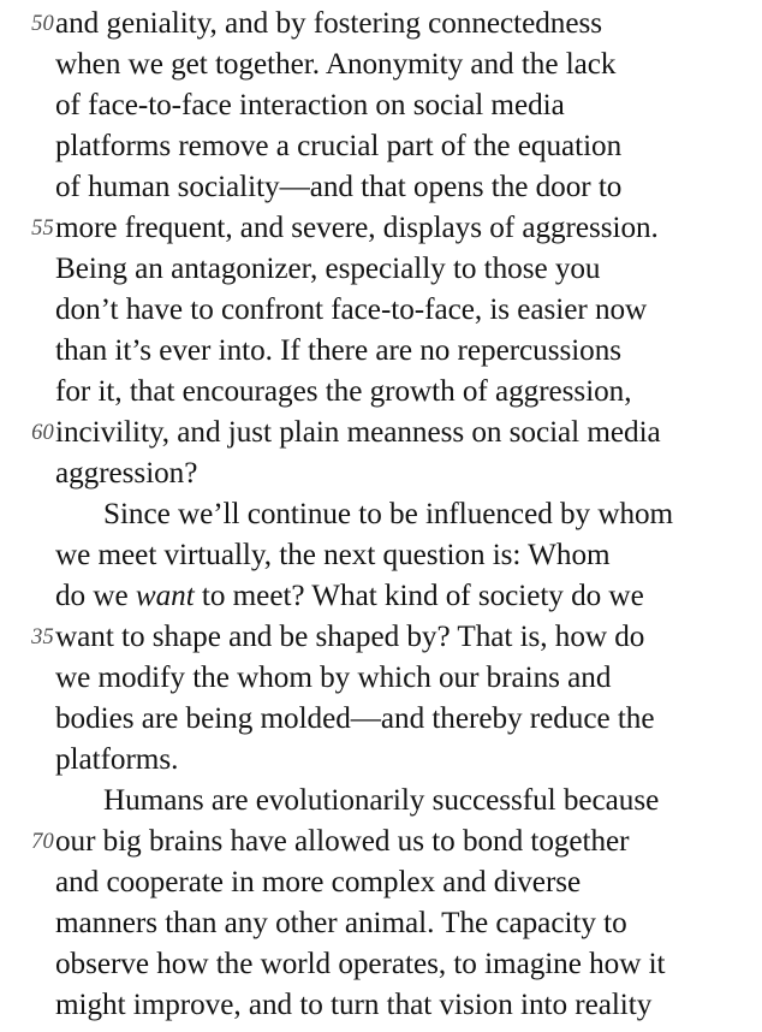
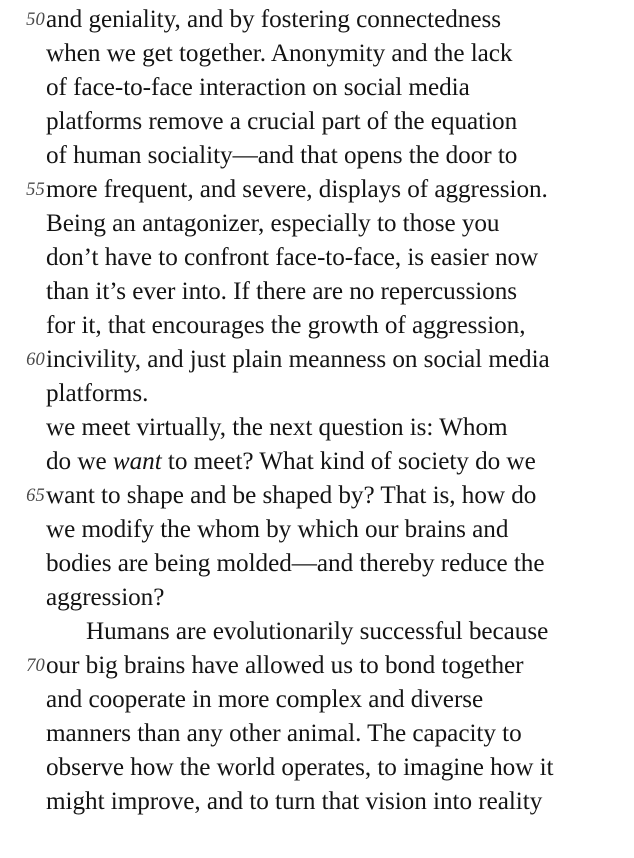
  50
  and geniality, and by fostering connectedness
  when we get together. Anonymity and the lack
  of face-to-face interaction on social media
  platforms remove a crucial part of the equation
  of human sociality—and that opens the door to
  55
  more frequent, and severe, displays of aggression.
  Being an antagonizer, especially to those you
  don’t have to confront face-to-face, is easier now
  than it’s ever into. If there are no repercussions
  for it, that encourages the growth of aggression,
  60
  incivility, and just plain meanness on social media
- aggression?
+ platforms.
- Since we’ll continue to be influenced by whom
  we meet virtually, the next question is: Whom
  do we want to meet? What kind of society do we
- 35
+ 65
  want to shape and be shaped by? That is, how do
  we modify the whom by which our brains and
  bodies are being molded—and thereby reduce the
- platforms.
+ aggression?
  Humans are evolutionarily successful because
  70
  our big brains have allowed us to bond together
  and cooperate in more complex and diverse
  manners than any other animal. The capacity to
  observe how the world operates, to imagine how it
  might improve, and to turn that vision into reality
